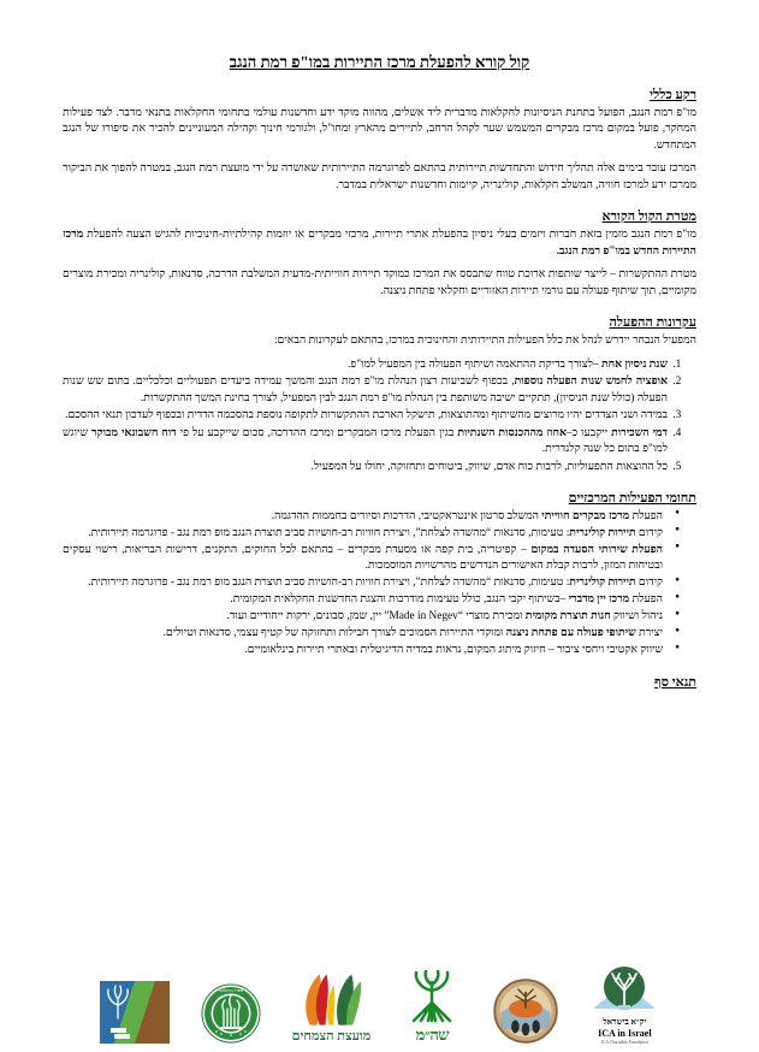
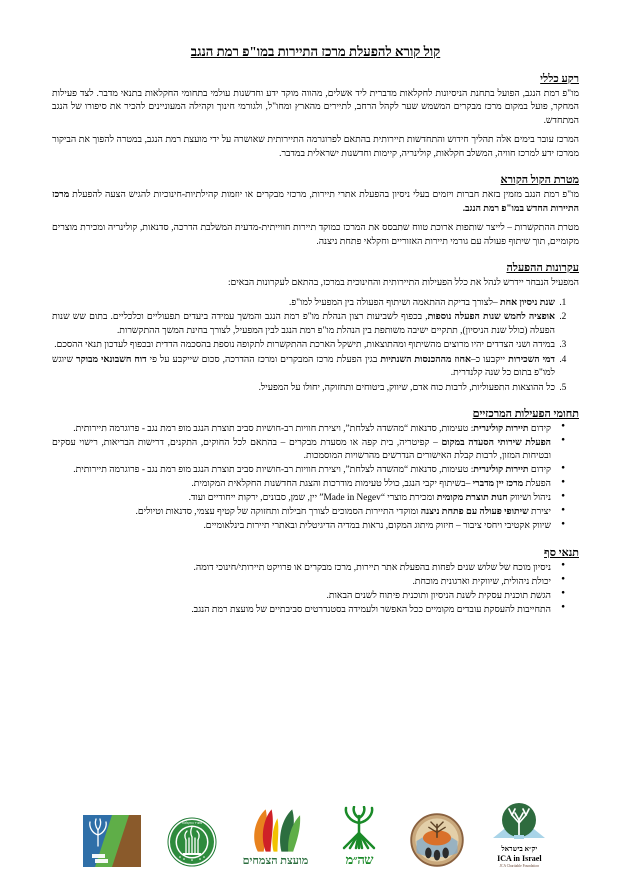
  קול קורא להפעלת מרכז התיירות במו"פ רמת הנגב
  רקע כללי
  מו"פ רמת הנגב, הפועל בתחנת הניסיונות לחקלאות מדברית ליד אשלים, מהווה מוקד ידע וחדשנות עולמי בתחומי החקלאות בתנאי מדבר. לצד פעילות המחקר, פועל במקום מרכז מבקרים המשמש שער לקהל הרחב, לתיירים מהארץ ומחו"ל, ולגורמי חינוך וקהילה המעוניינים להכיר את סיפורו של הנגב המתחדש.
  המרכז עובר בימים אלה תהליך חידוש והתחדשות תיירותית בהתאם לפרוגרמה התיירותית שאושרה על ידי מועצת רמת הנגב, במטרה להפוך את הביקור ממרכז ידע למרכז חוויה, המשלב חקלאות, קולינריה, קיימות וחדשנות ישראלית במדבר.
  מטרת הקול הקורא
  מו"פ רמת הנגב מזמין בזאת חברות ויזמים בעלי ניסיון בהפעלת אתרי תיירות, מרכזי מבקרים או יוזמות קהילתיות-חינוכיות להגיש הצעה להפעלת מרכז התיירות החדש במו"פ רמת הנגב.
  מטרת ההתקשרות – לייצר שותפות ארוכת טווח שתבסס את המרכז כמוקד תיירות חווייתית-מדעית המשלבת הדרכה, סדנאות, קולינריה ומכירת מוצרים מקומיים, תוך שיתוף פעולה עם גורמי תיירות האזוריים וחקלאי פתחת ניצנה.
  עקרונות ההפעלה
  המפעיל הנבחר יידרש לנהל את כלל הפעילות התיירותית והחינוכית במרכז, בהתאם לעקרונות הבאים:
  שנת ניסיון אחת –לצורך בדיקת ההתאמה ושיתוף הפעולה בין המפעיל למו"פ.
  אופציה לחמש שנות הפעלה נוספות, בכפוף לשביעות רצון הנהלת מו"פ רמת הנגב והמשך עמידה ביעדים תפעוליים וכלכליים. בתום שש שנות הפעלה (כולל שנת הניסיון), תתקיים ישיבה משותפת בין הנהלת מו"פ רמת הנגב לבין המפעיל, לצורך בחינת המשך ההתקשרות.
  במידה ושני הצדדים יהיו מרוצים מהשיתוף ומהתוצאות, תישקל הארכת ההתקשרות לתקופה נוספת בהסכמה הדדית ובכפוף לעדכון תנאי ההסכם.
  דמי השכירות ייקבעו כ–אחוז מההכנסות השנתיות בגין הפעלת מרכז המבקרים ומרכז ההדרכה, סכום שייקבע על פי דוח חשבונאי מבוקר שיוגש למו"פ בתום כל שנה קלנדרית.
  כל ההוצאות התפעוליות, לרבות כוח אדם, שיווק, ביטוחים ותחזוקה, יחולו על המפעיל.
  תחומי הפעילות המרכזיים
- הפעלת מרכז מבקרים חווייתי המשלב סרטון אינטראקטיבי, הדרכות וסיורים בחממות ההדגמה.
  קידום תיירות קולינרית: טעימות, סדנאות “מהשדה לצלחת”, ויצירת חוויות רב-חושיות סביב תוצרת הנגב מופ רמת נגב - פרוגרמה תיירותית.
  הפעלת שירותי הסעדה במקום – קפיטריה, בית קפה או מסעדת מבקרים – בהתאם לכל החוקים, התקנים, דרישות הבריאות, רישוי עסקים ובטיחות המזון, לרבות קבלת האישורים הנדרשים מהרשויות המוסמכות.
  קידום תיירות קולינרית: טעימות, סדנאות “מהשדה לצלחת”, ויצירת חוויות רב-חושיות סביב תוצרת הנגב מופ רמת נגב - פרוגרמה תיירותית.
  הפעלת מרכז יין מדברי –בשיתוף יקבי הנגב, כולל טעימות מודרכות והצגת החדשנות החקלאית המקומית.
  ניהול ושיווק חנות תוצרת מקומית ומכירת מוצרי “Made in Negev” יין, שמן, סבונים, ירקות ייחודיים ועוד.
  יצירת שיתופי פעולה עם פתחת ניצנה ומוקדי התיירות הסמוכים לצורך חבילות ותחזוקה של קטיף עצמי, סדנאות וטיולים.
  שיווק אקטיבי ויחסי ציבור – חיזוק מיתוג המקום, נראות במדיה הדיגיטלית ובאתרי תיירות בינלאומיים.
  תנאי סף
+ ניסיון מוכח של שלוש שנים לפחות בהפעלת אתר תיירות, מרכז מבקרים או פרויקט תיירותי/חינוכי דומה.
+ יכולת ניהולית, שיווקית וארגונית מוכחת.
+ הגשת תוכנית עסקית לשנת הניסיון ותוכנית פיתוח לשנים הבאות.
+ התחייבות להעסקת עובדים מקומיים ככל האפשר ולעמידה בסטנדרטים סביבתיים של מועצת רמת הנגב.
  יק״א בישראל
  ICA in Israel
  שה״מ
  מועצת הצמחים
